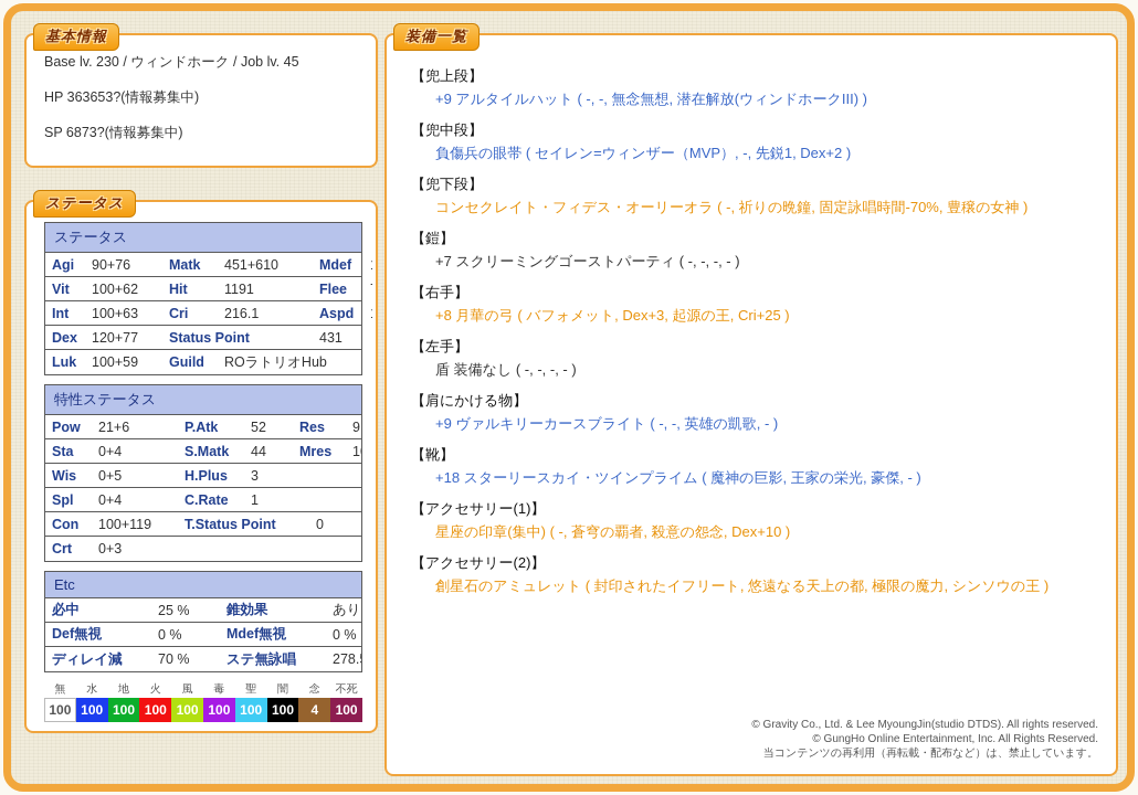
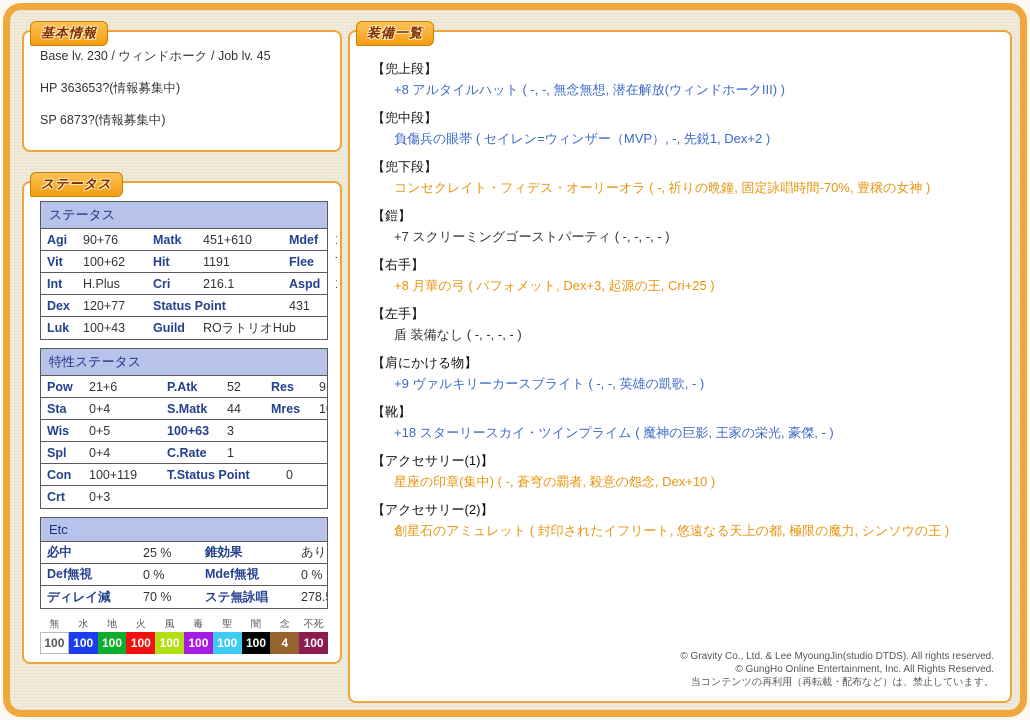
  基本情報
  Base lv. 230 / ウィンドホーク / Job lv. 45
  HP 363653?(情報募集中)
  SP 6873?(情報募集中)
  ステータス
  ステータス
  Agi
  90+76
  Matk
  451+610
  Mdef
  Vit
  100+62
  Hit
  1191
  Flee
  Int
- 100+63
+ H.Plus
  Cri
  216.1
  Aspd
  Dex
  120+77
  Status Point
  431
  Luk
- 100+59
+ 100+43
  Guild
  ROラトリオHub
  特性ステータス
  Pow
  21+6
  P.Atk
  52
  Res
  9
  Sta
  0+4
  S.Matk
  44
  Mres
  Wis
  0+5
- H.Plus
+ 100+63
  3
  Spl
  0+4
  C.Rate
  1
  Con
  100+119
  T.Status Point
  0
  Crt
  0+3
  Etc
  必中
  25 %
  錐効果
  あり
  Def無視
  0 %
  Mdef無視
  0 %
  ディレイ減
  70 %
  ステ無詠唱
  無
  水
  地
  火
  風
  毒
  聖
  闇
  念
  不死
  100
  100
  100
  100
  100
  100
  100
  100
  4
  100
  装備一覧
  【兜上段】
- +9 アルタイルハット ( -, -, 無念無想, 潜在解放(ウィンドホークIII) )
+ +8 アルタイルハット ( -, -, 無念無想, 潜在解放(ウィンドホークIII) )
  【兜中段】
  負傷兵の眼帯 ( セイレン=ウィンザー（MVP）, -, 先鋭1, Dex+2 )
  【兜下段】
  コンセクレイト・フィデス・オーリーオラ ( -, 祈りの晩鐘, 固定詠唱時間-70%, 豊穣の女神 )
  【鎧】
  +7 スクリーミングゴーストパーティ ( -, -, -, - )
  【右手】
  +8 月華の弓 ( バフォメット, Dex+3, 起源の王, Cri+25 )
  【左手】
  盾 装備なし ( -, -, -, - )
  【肩にかける物】
  +9 ヴァルキリーカースブライト ( -, -, 英雄の凱歌, - )
  【靴】
  +18 スターリースカイ・ツインプライム ( 魔神の巨影, 王家の栄光, 豪傑, - )
  【アクセサリー(1)】
  星座の印章(集中) ( -, 蒼穹の覇者, 殺意の怨念, Dex+10 )
  【アクセサリー(2)】
  創星石のアミュレット ( 封印されたイフリート, 悠遠なる天上の都, 極限の魔力, シンソウの王 )
  © Gravity Co., Ltd. & Lee MyoungJin(studio DTDS). All rights reserved.
  © GungHo Online Entertainment, Inc. All Rights Reserved.
  当コンテンツの再利用（再転載・配布など）は、禁止しています。
